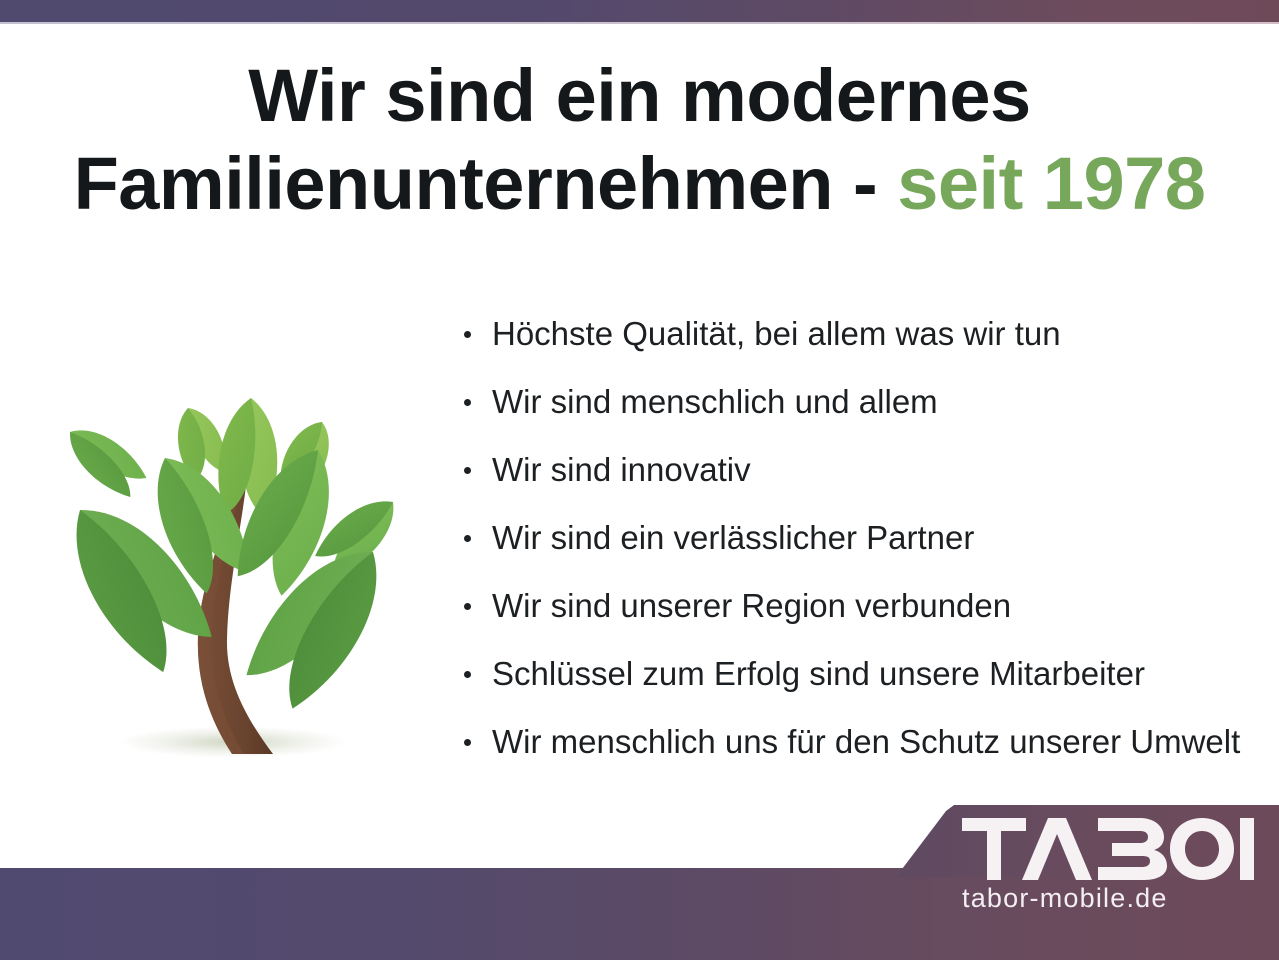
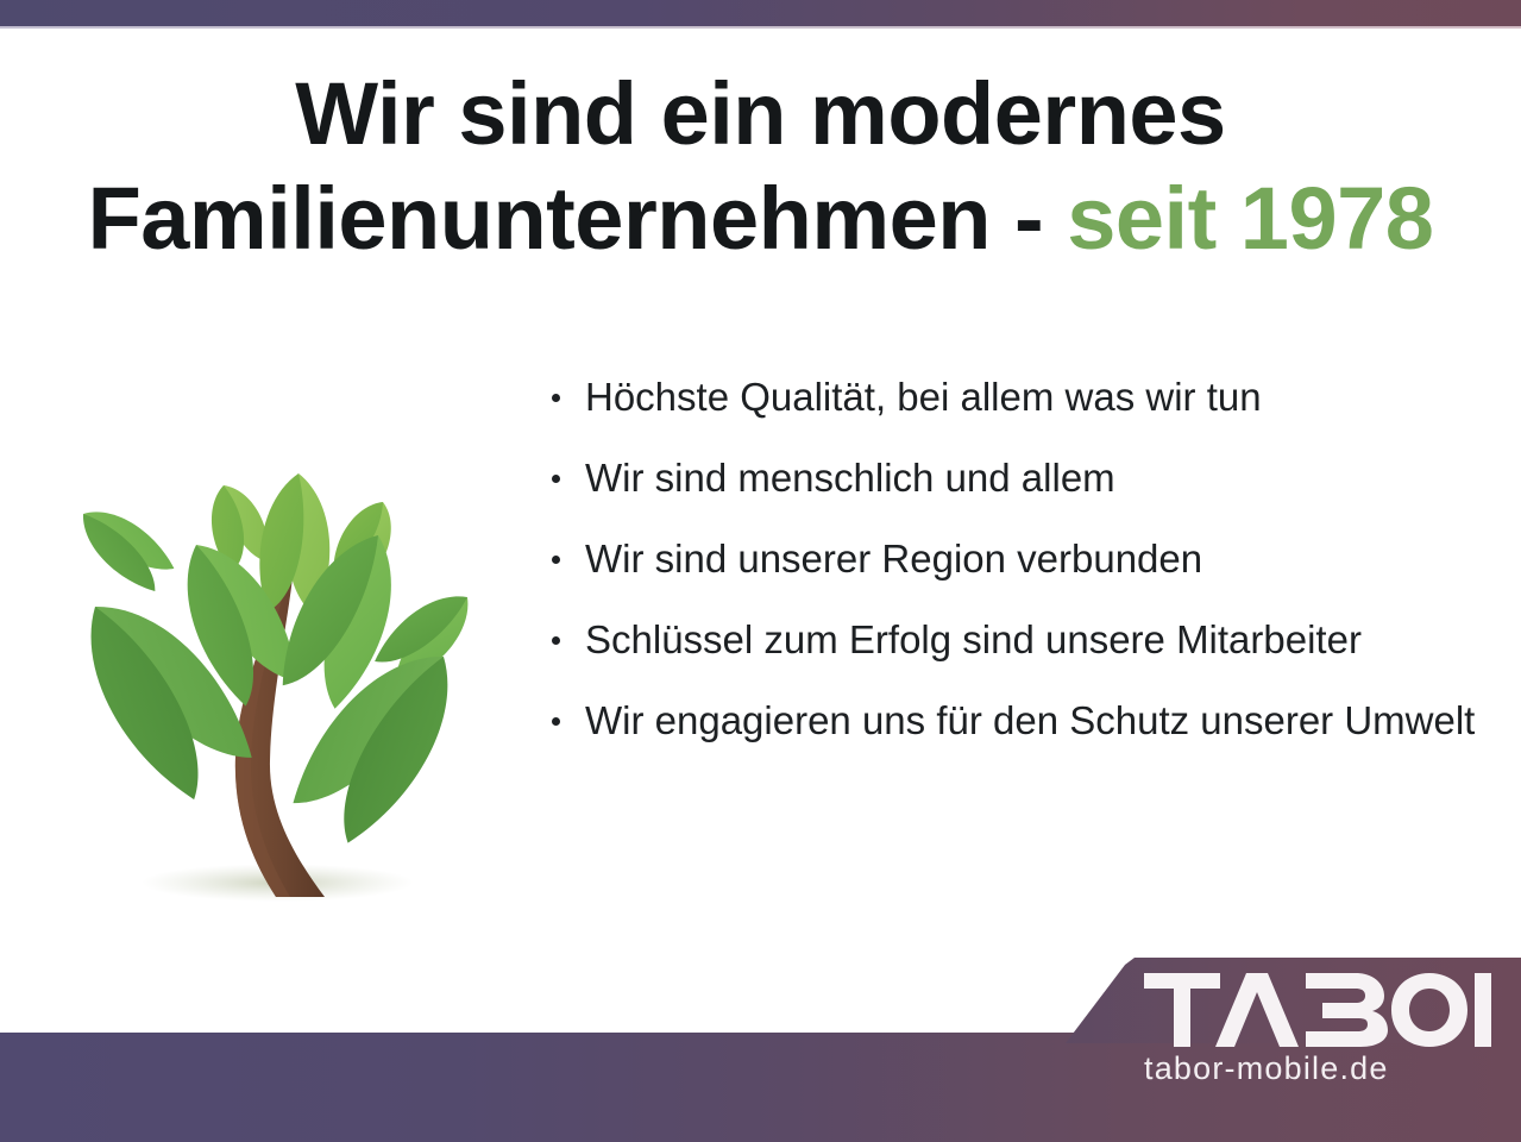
  Wir sind ein modernes
  Familienunternehmen - seit 1978
  Höchste Qualität, bei allem was wir tun
  Wir sind menschlich und allem
- Wir sind innovativ
- Wir sind ein verlässlicher Partner
  Wir sind unserer Region verbunden
  Schlüssel zum Erfolg sind unsere Mitarbeiter
- Wir menschlich uns für den Schutz unserer Umwelt
+ Wir engagieren uns für den Schutz unserer Umwelt
  tabor-mobile.de
